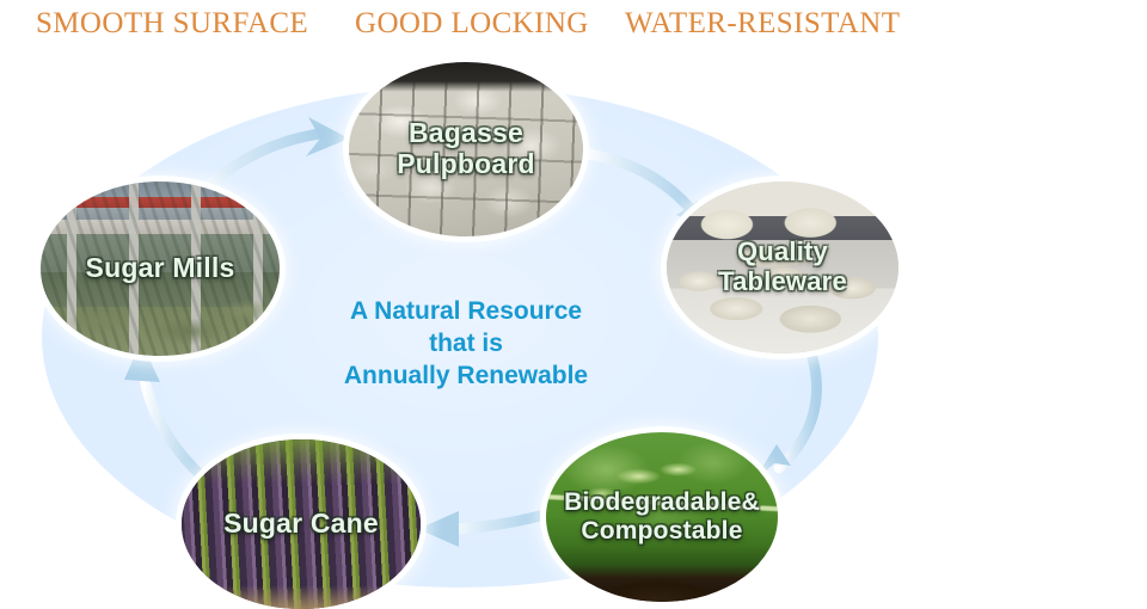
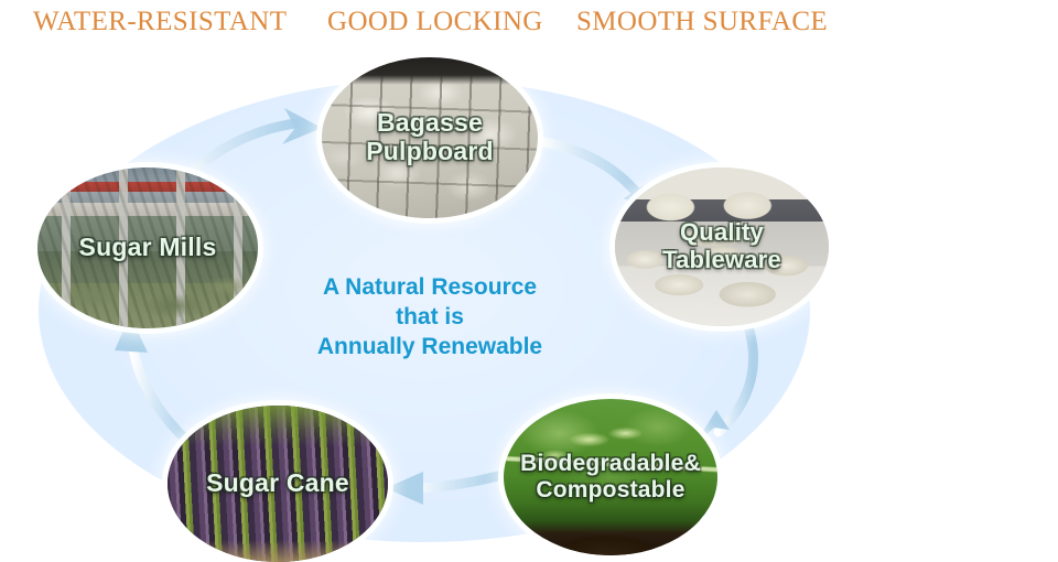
- SMOOTH SURFACE
+ WATER-RESISTANT
  GOOD LOCKING
- WATER-RESISTANT
+ SMOOTH SURFACE
  Bagasse
  Pulpboard
  Quality
  Tableware
  Biodegradable&
  Compostable
  Sugar Cane
  Sugar Mills
  A Natural Resource
  that is
  Annually Renewable
